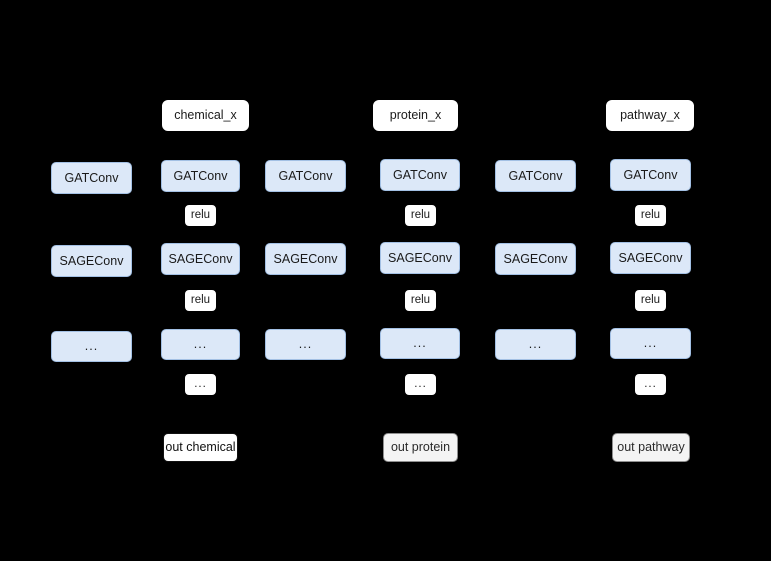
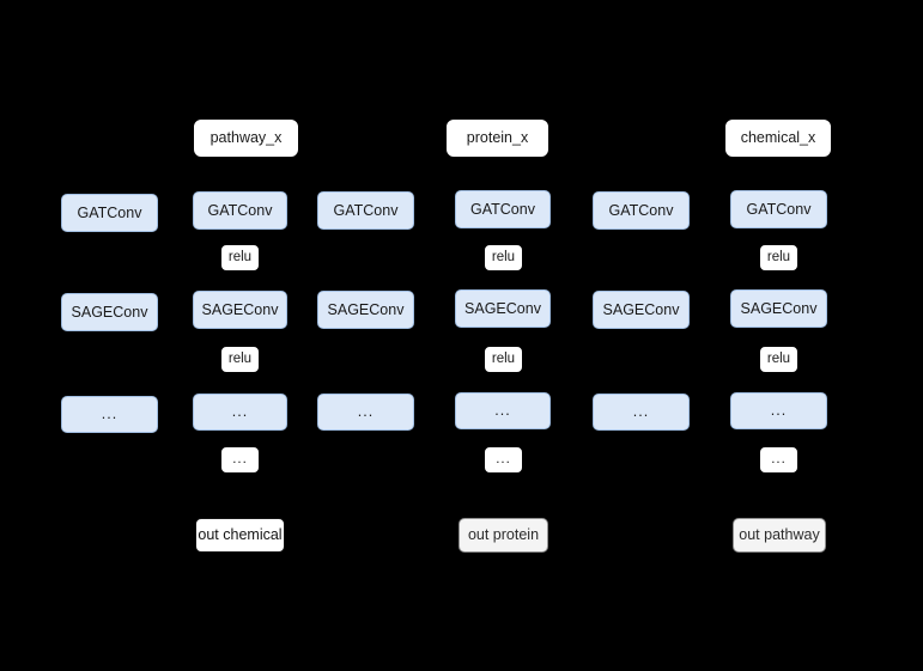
- chemical_x
+ pathway_x
  protein_x
- pathway_x
+ chemical_x
  GATConv
  GATConv
  GATConv
  GATConv
  GATConv
  GATConv
  SAGEConv
  SAGEConv
  SAGEConv
  SAGEConv
  SAGEConv
  SAGEConv
  ...
  ...
  ...
  ...
  ...
  ...
  relu
  relu
  relu
  relu
  relu
  relu
  ...
  ...
  ...
  out chemical
  out protein
  out pathway
